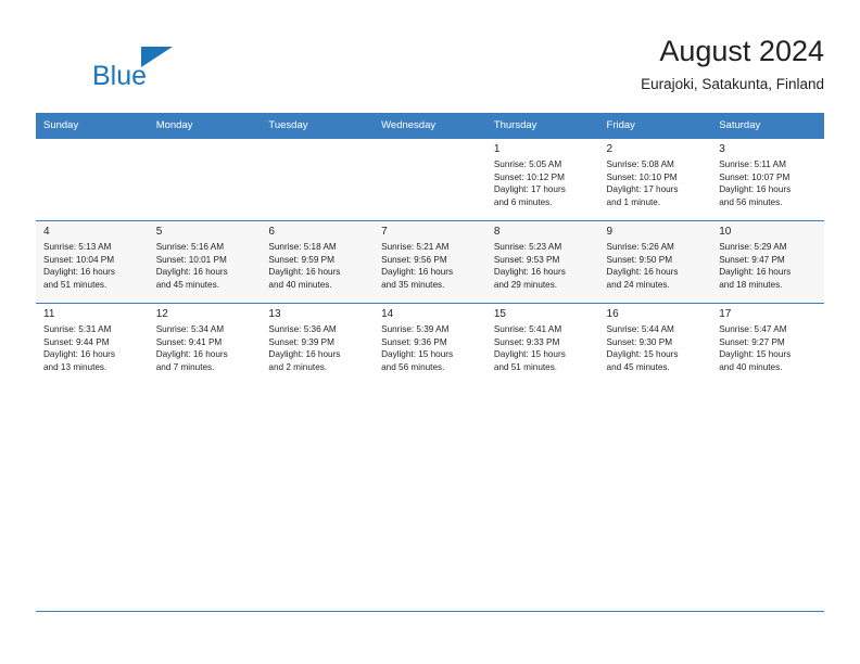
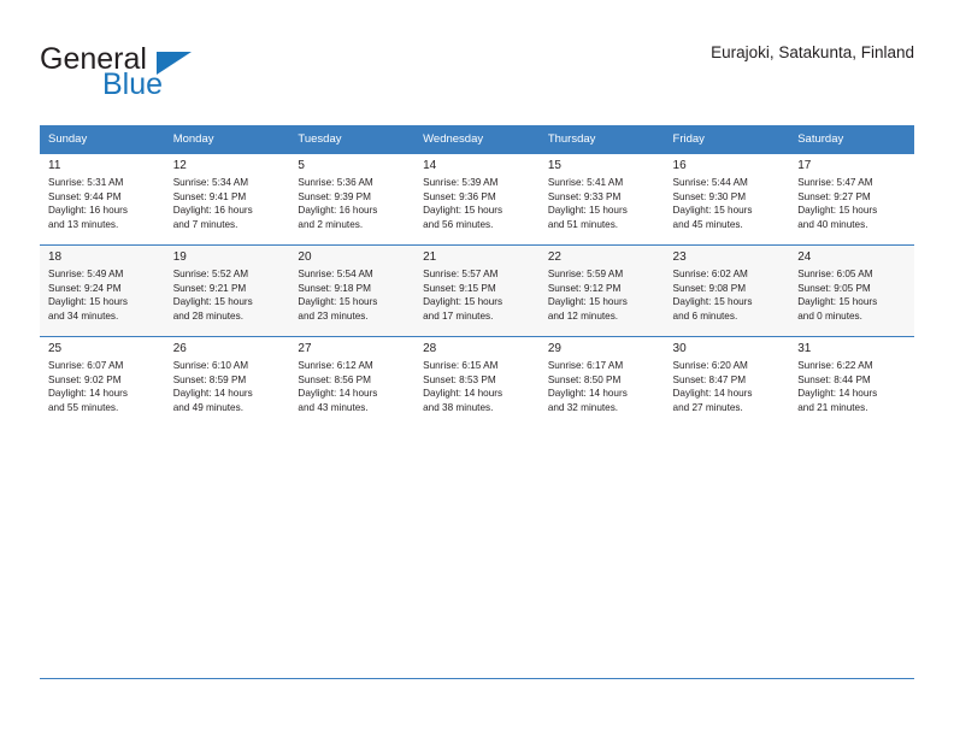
+ General
  Blue
- August 2024
  Eurajoki, Satakunta, Finland
  Sunday	Monday	Tuesday	Wednesday	Thursday	Friday	Saturday
- 				1Sunrise: 5:05 AMSunset: 10:12 PMDaylight: 17 hoursand 6 minutes.	2Sunrise: 5:08 AMSunset: 10:10 PMDaylight: 17 hoursand 1 minute.	3Sunrise: 5:11 AMSunset: 10:07 PMDaylight: 16 hoursand 56 minutes.
- 4Sunrise: 5:13 AMSunset: 10:04 PMDaylight: 16 hoursand 51 minutes.	5Sunrise: 5:16 AMSunset: 10:01 PMDaylight: 16 hoursand 45 minutes.	6Sunrise: 5:18 AMSunset: 9:59 PMDaylight: 16 hoursand 40 minutes.	7Sunrise: 5:21 AMSunset: 9:56 PMDaylight: 16 hoursand 35 minutes.	8Sunrise: 5:23 AMSunset: 9:53 PMDaylight: 16 hoursand 29 minutes.	9Sunrise: 5:26 AMSunset: 9:50 PMDaylight: 16 hoursand 24 minutes.	10Sunrise: 5:29 AMSunset: 9:47 PMDaylight: 16 hoursand 18 minutes.
- 11Sunrise: 5:31 AMSunset: 9:44 PMDaylight: 16 hoursand 13 minutes.	12Sunrise: 5:34 AMSunset: 9:41 PMDaylight: 16 hoursand 7 minutes.	13Sunrise: 5:36 AMSunset: 9:39 PMDaylight: 16 hoursand 2 minutes.	14Sunrise: 5:39 AMSunset: 9:36 PMDaylight: 15 hoursand 56 minutes.	15Sunrise: 5:41 AMSunset: 9:33 PMDaylight: 15 hoursand 51 minutes.	16Sunrise: 5:44 AMSunset: 9:30 PMDaylight: 15 hoursand 45 minutes.	17Sunrise: 5:47 AMSunset: 9:27 PMDaylight: 15 hoursand 40 minutes.
+ 11Sunrise: 5:31 AMSunset: 9:44 PMDaylight: 16 hoursand 13 minutes.	12Sunrise: 5:34 AMSunset: 9:41 PMDaylight: 16 hoursand 7 minutes.	5Sunrise: 5:36 AMSunset: 9:39 PMDaylight: 16 hoursand 2 minutes.	14Sunrise: 5:39 AMSunset: 9:36 PMDaylight: 15 hoursand 56 minutes.	15Sunrise: 5:41 AMSunset: 9:33 PMDaylight: 15 hoursand 51 minutes.	16Sunrise: 5:44 AMSunset: 9:30 PMDaylight: 15 hoursand 45 minutes.	17Sunrise: 5:47 AMSunset: 9:27 PMDaylight: 15 hoursand 40 minutes.
+ 18Sunrise: 5:49 AMSunset: 9:24 PMDaylight: 15 hoursand 34 minutes.	19Sunrise: 5:52 AMSunset: 9:21 PMDaylight: 15 hoursand 28 minutes.	20Sunrise: 5:54 AMSunset: 9:18 PMDaylight: 15 hoursand 23 minutes.	21Sunrise: 5:57 AMSunset: 9:15 PMDaylight: 15 hoursand 17 minutes.	22Sunrise: 5:59 AMSunset: 9:12 PMDaylight: 15 hoursand 12 minutes.	23Sunrise: 6:02 AMSunset: 9:08 PMDaylight: 15 hoursand 6 minutes.	24Sunrise: 6:05 AMSunset: 9:05 PMDaylight: 15 hoursand 0 minutes.
+ 25Sunrise: 6:07 AMSunset: 9:02 PMDaylight: 14 hoursand 55 minutes.	26Sunrise: 6:10 AMSunset: 8:59 PMDaylight: 14 hoursand 49 minutes.	27Sunrise: 6:12 AMSunset: 8:56 PMDaylight: 14 hoursand 43 minutes.	28Sunrise: 6:15 AMSunset: 8:53 PMDaylight: 14 hoursand 38 minutes.	29Sunrise: 6:17 AMSunset: 8:50 PMDaylight: 14 hoursand 32 minutes.	30Sunrise: 6:20 AMSunset: 8:47 PMDaylight: 14 hoursand 27 minutes.	31Sunrise: 6:22 AMSunset: 8:44 PMDaylight: 14 hoursand 21 minutes.
